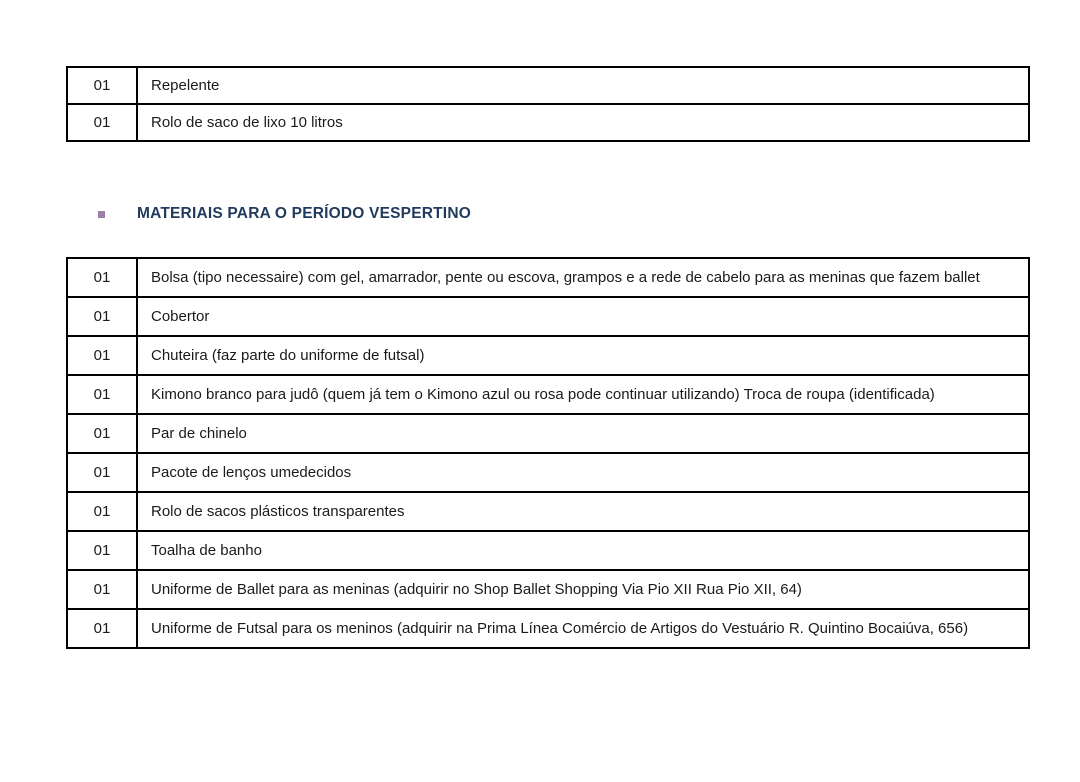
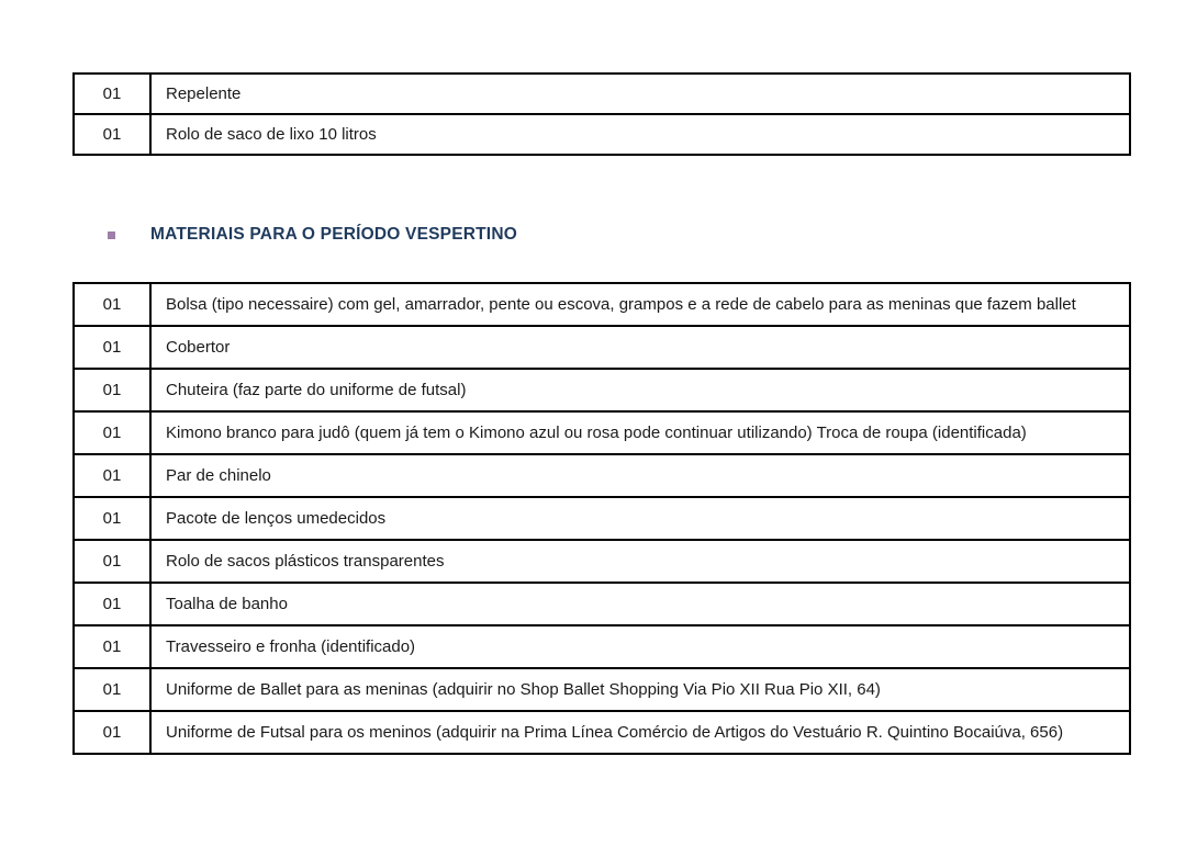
  01	Repelente
  01	Rolo de saco de lixo 10 litros
  MATERIAIS PARA O PERÍODO VESPERTINO
  01	Bolsa (tipo necessaire) com gel, amarrador, pente ou escova, grampos e a rede de cabelo para as meninas que fazem ballet
  01	Cobertor
  01	Chuteira (faz parte do uniforme de futsal)
  01	Kimono branco para judô (quem já tem o Kimono azul ou rosa pode continuar utilizando) Troca de roupa (identificada)
  01	Par de chinelo
  01	Pacote de lenços umedecidos
  01	Rolo de sacos plásticos transparentes
  01	Toalha de banho
+ 01	Travesseiro e fronha (identificado)
  01	Uniforme de Ballet para as meninas (adquirir no Shop Ballet Shopping Via Pio XII Rua Pio XII, 64)
  01	Uniforme de Futsal para os meninos (adquirir na Prima Línea Comércio de Artigos do Vestuário R. Quintino Bocaiúva, 656)
